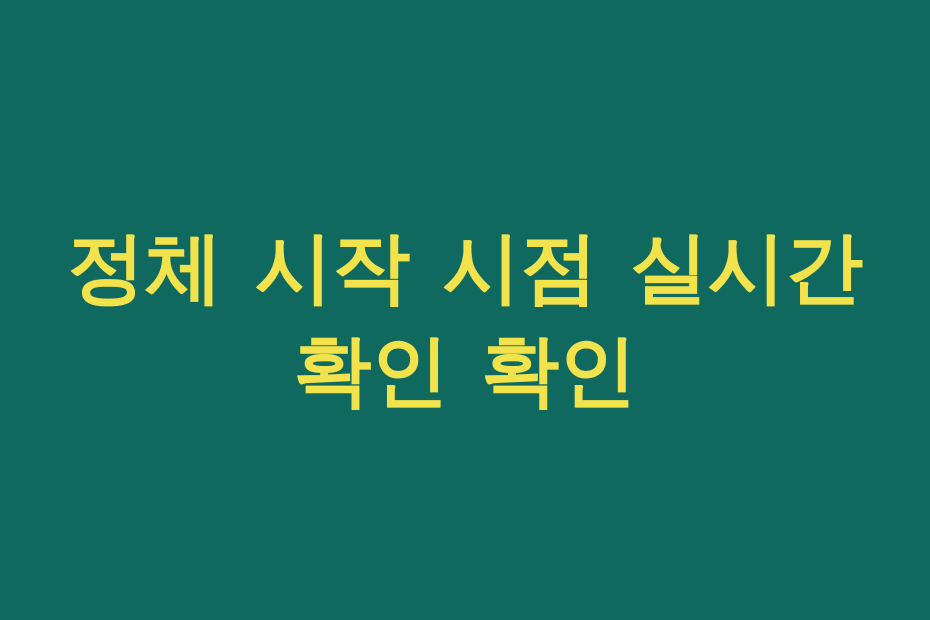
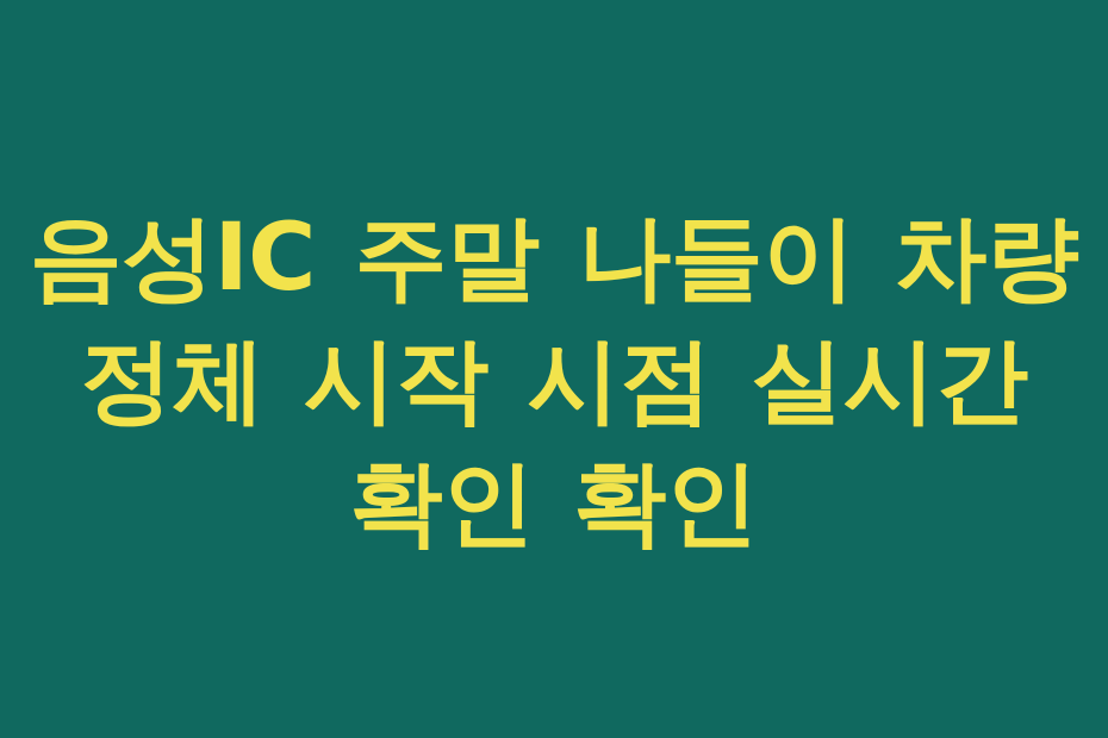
+ 음성IC 주말 나들이 차량
  정체 시작 시점 실시간
  확인 확인
